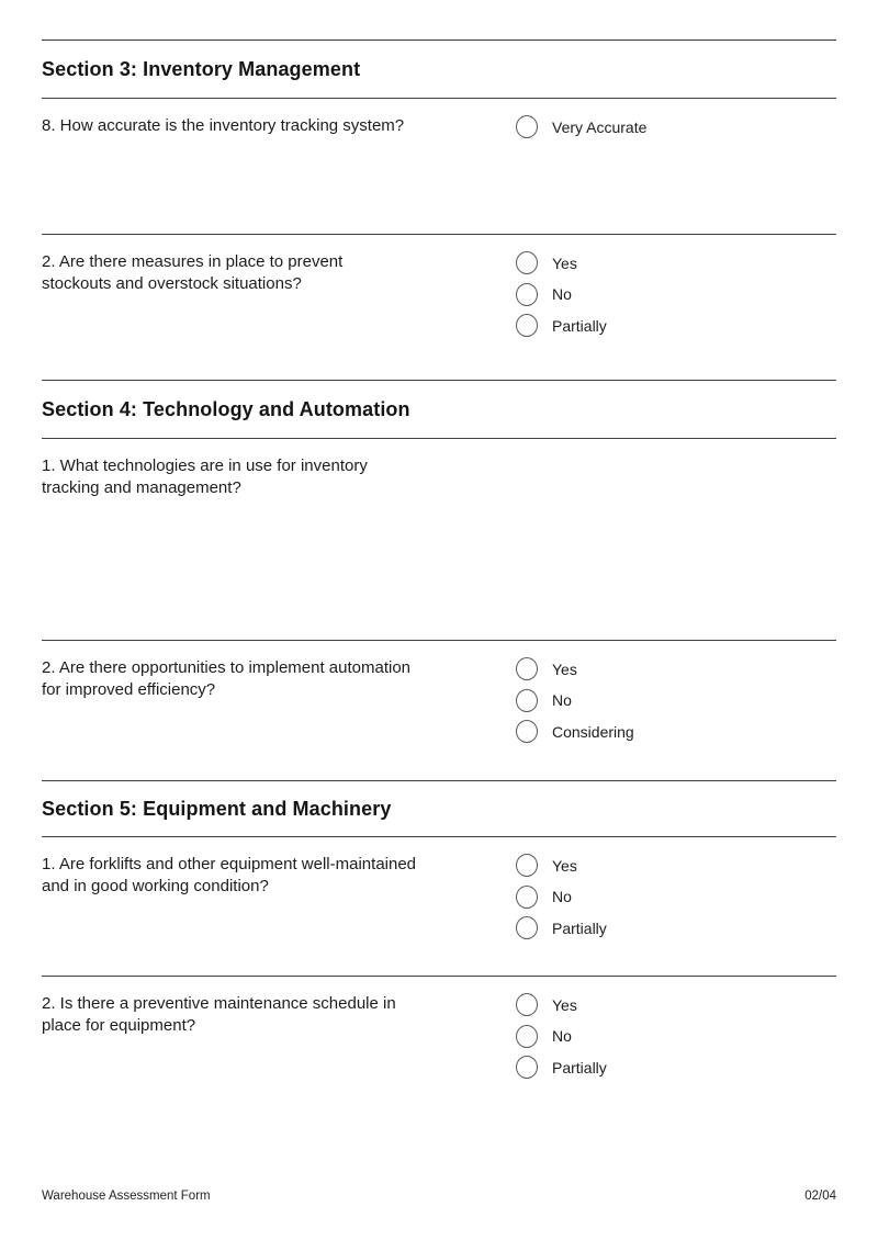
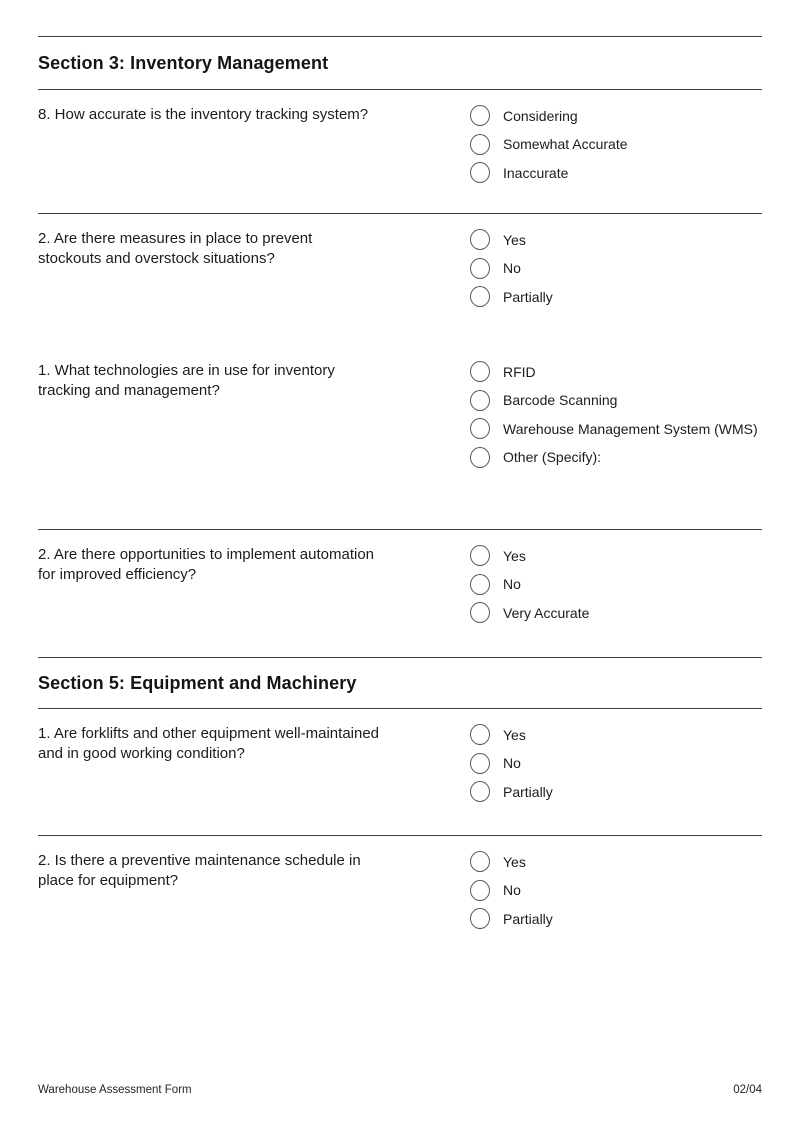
  Section 3: Inventory Management
  8. How accurate is the inventory tracking system?
- Very Accurate
+ Considering
+ Somewhat Accurate
+ Inaccurate
  2. Are there measures in place to prevent
  stockouts and overstock situations?
  Yes
  No
  Partially
- Section 4: Technology and Automation
  1. What technologies are in use for inventory
  tracking and management?
+ RFID
+ Barcode Scanning
+ Warehouse Management System (WMS)
+ Other (Specify):
  2. Are there opportunities to implement automation
  for improved efficiency?
  Yes
  No
- Considering
+ Very Accurate
  Section 5: Equipment and Machinery
  1. Are forklifts and other equipment well-maintained
  and in good working condition?
  Yes
  No
  Partially
  2. Is there a preventive maintenance schedule in
  place for equipment?
  Yes
  No
  Partially
  Warehouse Assessment Form
  02/04
